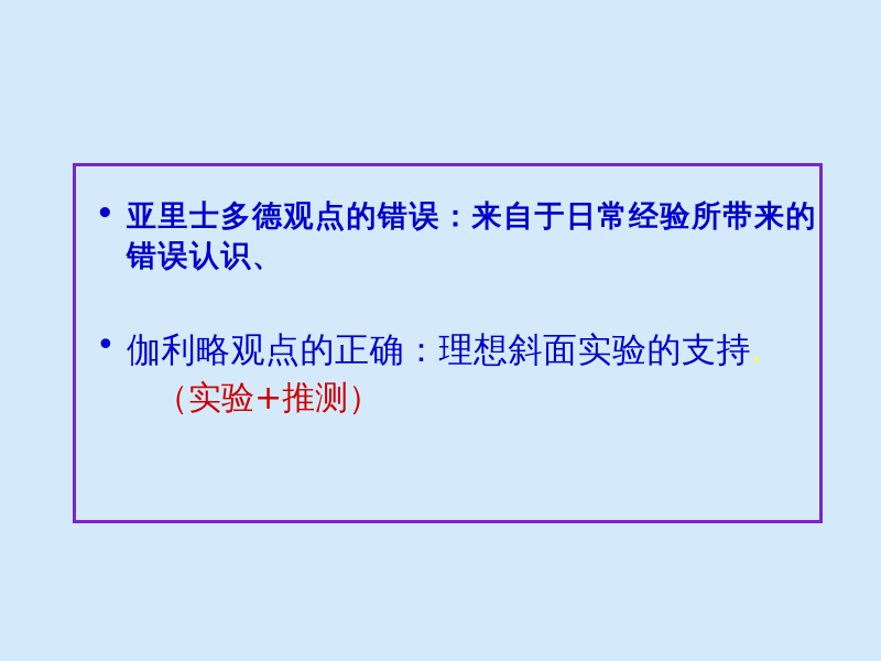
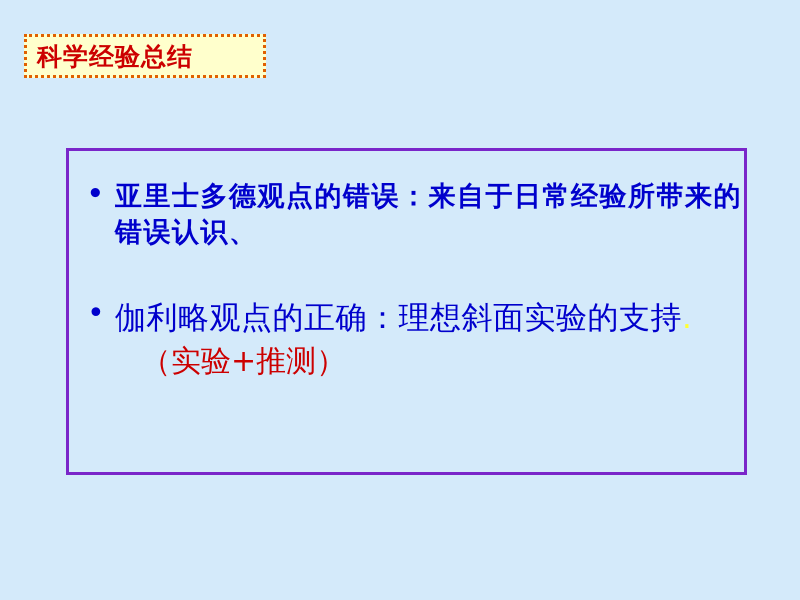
+ 科学经验总结
  •
  亚里士多德观点的错误：来自于日常经验所带来的错误认识、
  •
  伽利略观点的正确：理想斜面实验的支持.
  （实验+推测）
